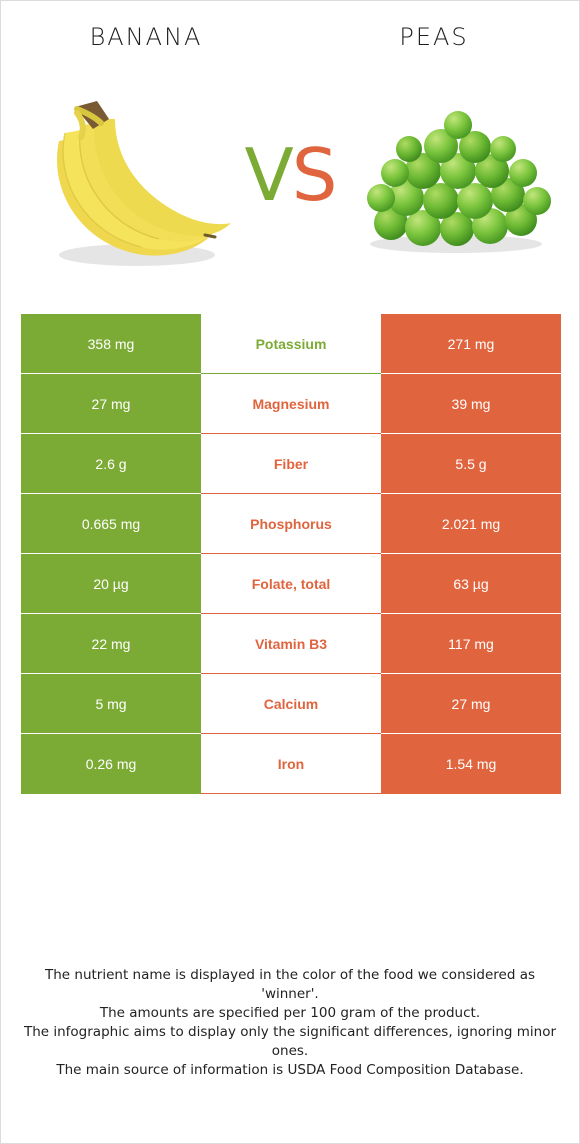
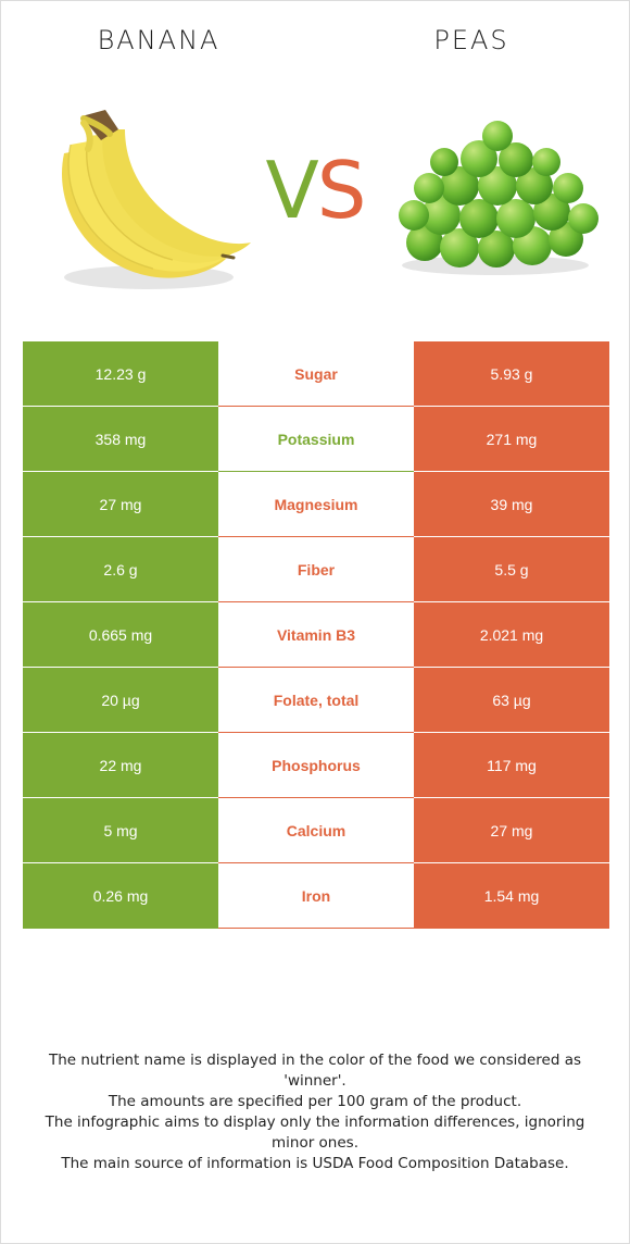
  BANANA
  PEAS
  VS
+ 12.23 g
+ Sugar
+ 5.93 g
  358 mg
  Potassium
  271 mg
  27 mg
  Magnesium
  39 mg
  2.6 g
  Fiber
  5.5 g
  0.665 mg
- Phosphorus
+ Vitamin B3
  2.021 mg
  20 µg
  Folate, total
  63 µg
  22 mg
- Vitamin B3
+ Phosphorus
  117 mg
  5 mg
  Calcium
  27 mg
  0.26 mg
  Iron
  1.54 mg
  The nutrient name is displayed in the color of the food we considered as 'winner'.
  The amounts are specified per 100 gram of the product.
- The infographic aims to display only the significant differences, ignoring minor ones.
+ The infographic aims to display only the information differences, ignoring minor ones.
  The main source of information is USDA Food Composition Database.
